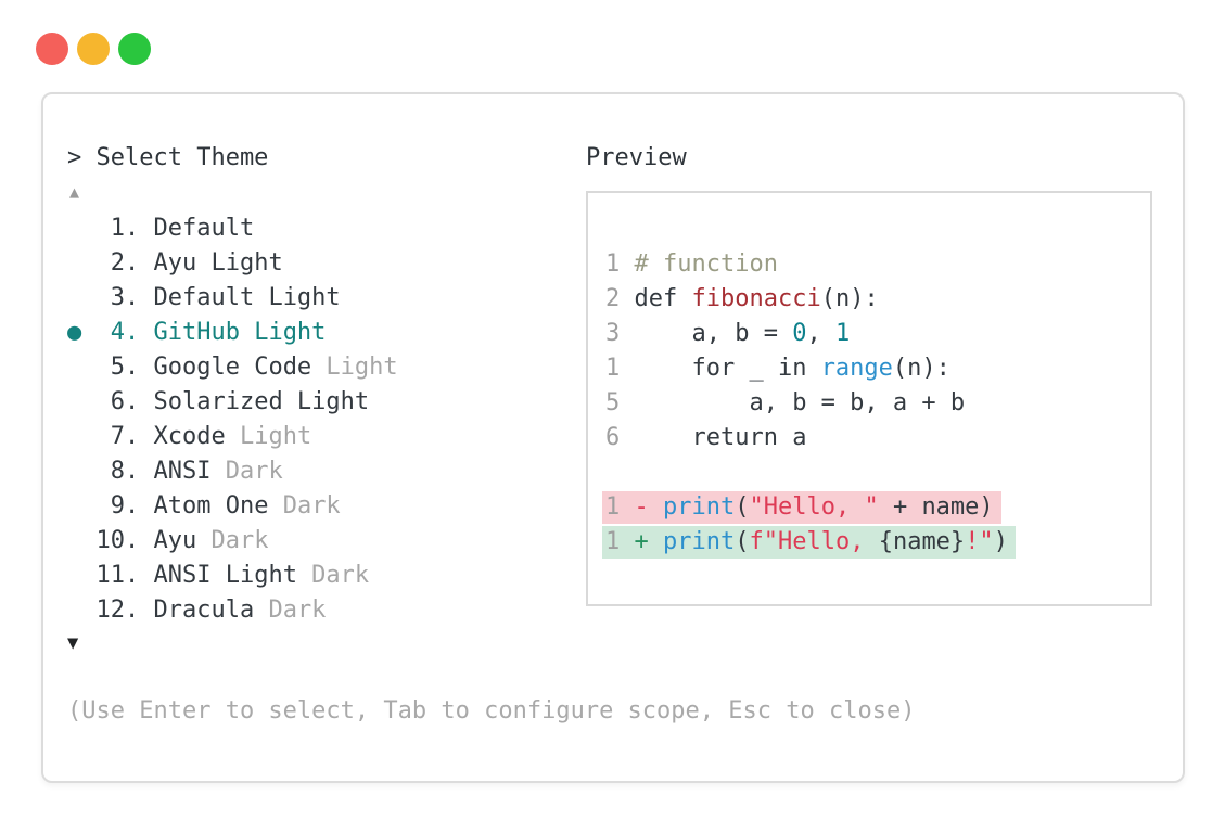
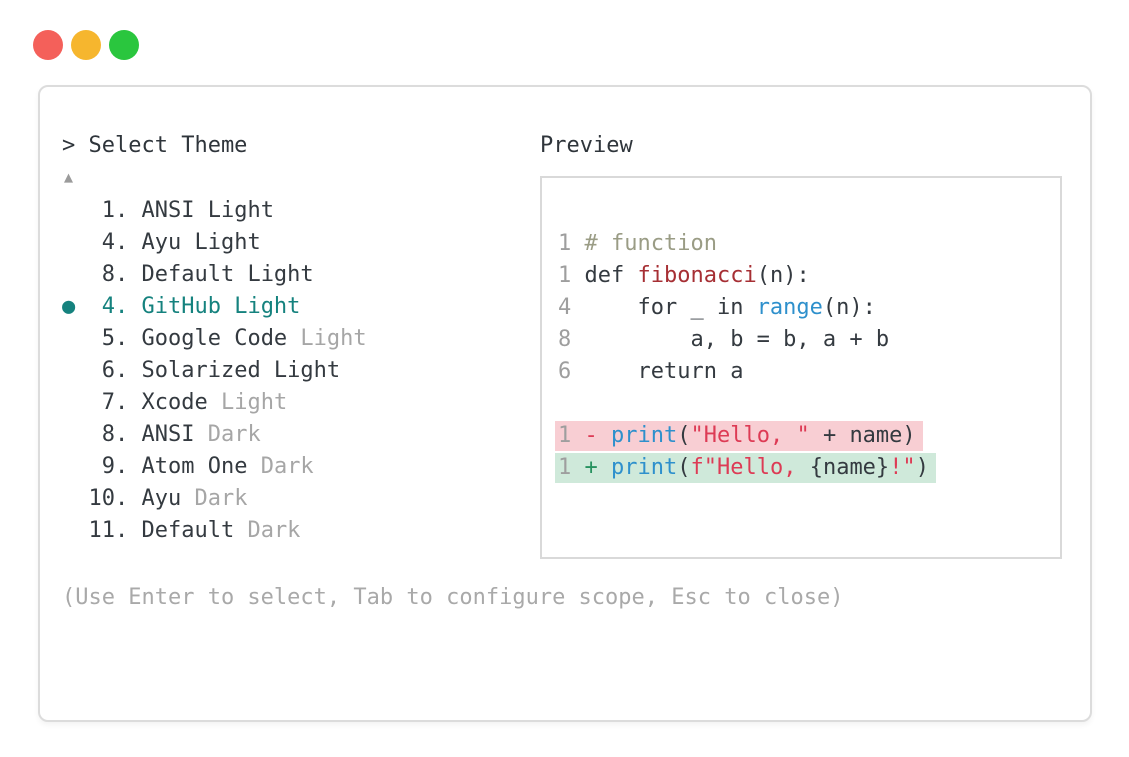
  > Select Theme
  ▲
- 1. Default
+ 1. ANSI Light
- 2. Ayu Light
+ 4. Ayu Light
- 3. Default Light
+ 8. Default Light
  ● 4. GitHub Light
  5. Google Code Light
  6. Solarized Light
  7. Xcode Light
  8. ANSI Dark
  9. Atom One Dark
  10. Ayu Dark
- 11. ANSI Light Dark
+ 11. Default Dark
- 12. Dracula Dark
- ▼
  (Use Enter to select, Tab to configure scope, Esc to close)
  Preview
  1 # function
- 2 def fibonacci(n):
+ 1 def fibonacci(n):
- 3 a, b = 0, 1
- 1 for _ in range(n):
+ 4 for _ in range(n):
- 5 a, b = b, a + b
+ 8 a, b = b, a + b
  6 return a
  1 - print("Hello, " + name)
  1 + print(f"Hello, {name}!")
